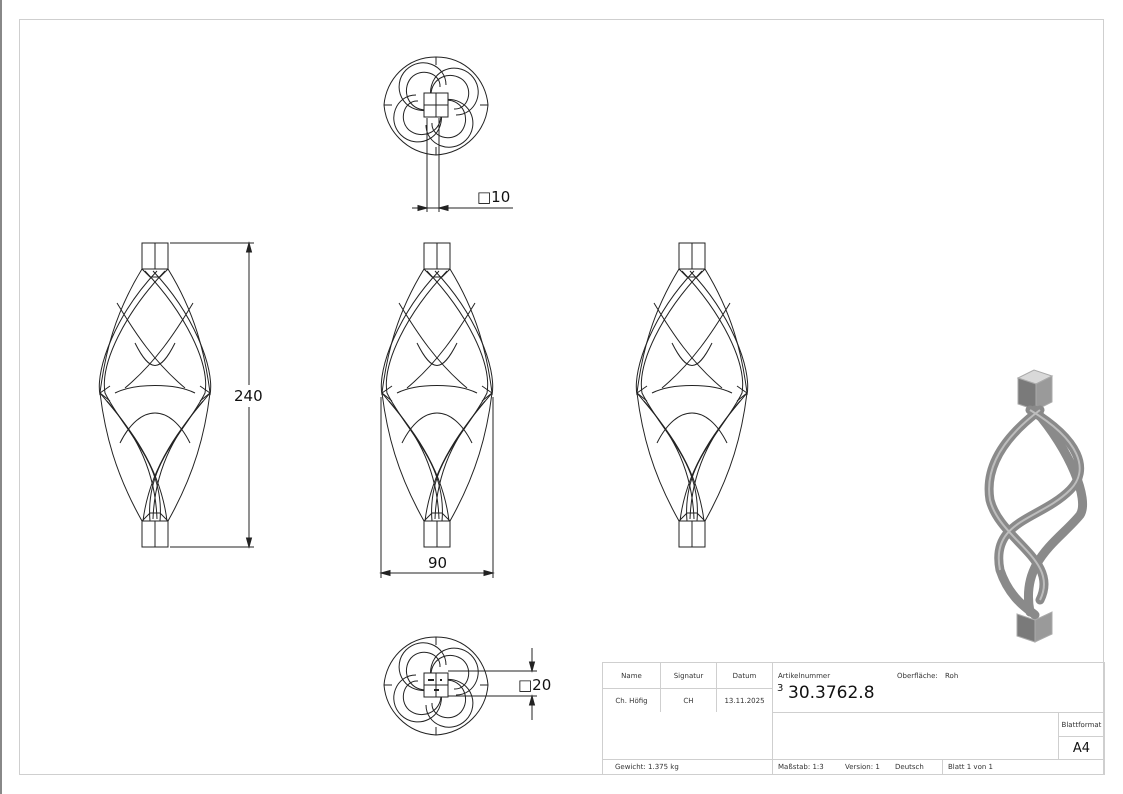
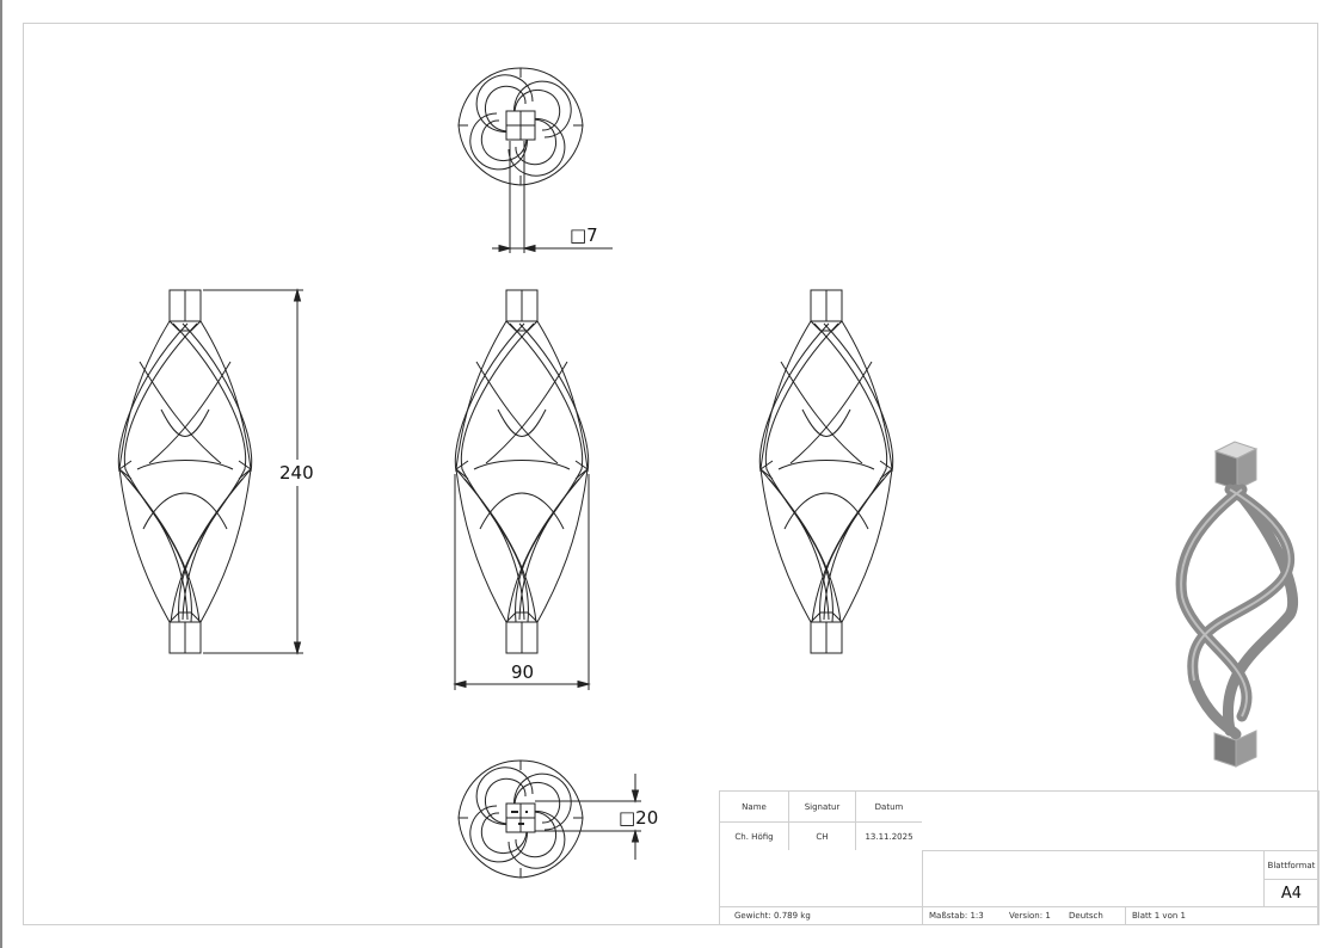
- □10
+ □7
  240
  90
  □20
  Name
  Signatur
  Datum
  Ch. Höfig
  CH
  13.11.2025
- Artikelnummer
- Oberfläche:
- Roh
- 3
- 30.3762.8
  Blattformat
  A4
- Gewicht: 1.375 kg
+ Gewicht: 0.789 kg
  Maßstab: 1:3
  Version: 1
  Deutsch
  Blatt 1 von 1
